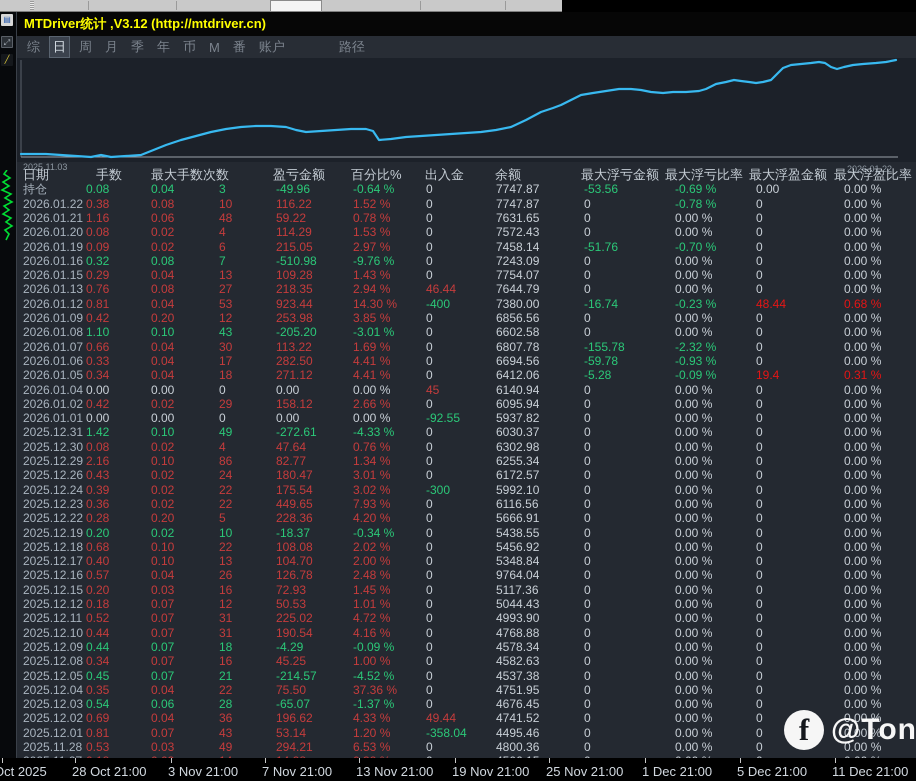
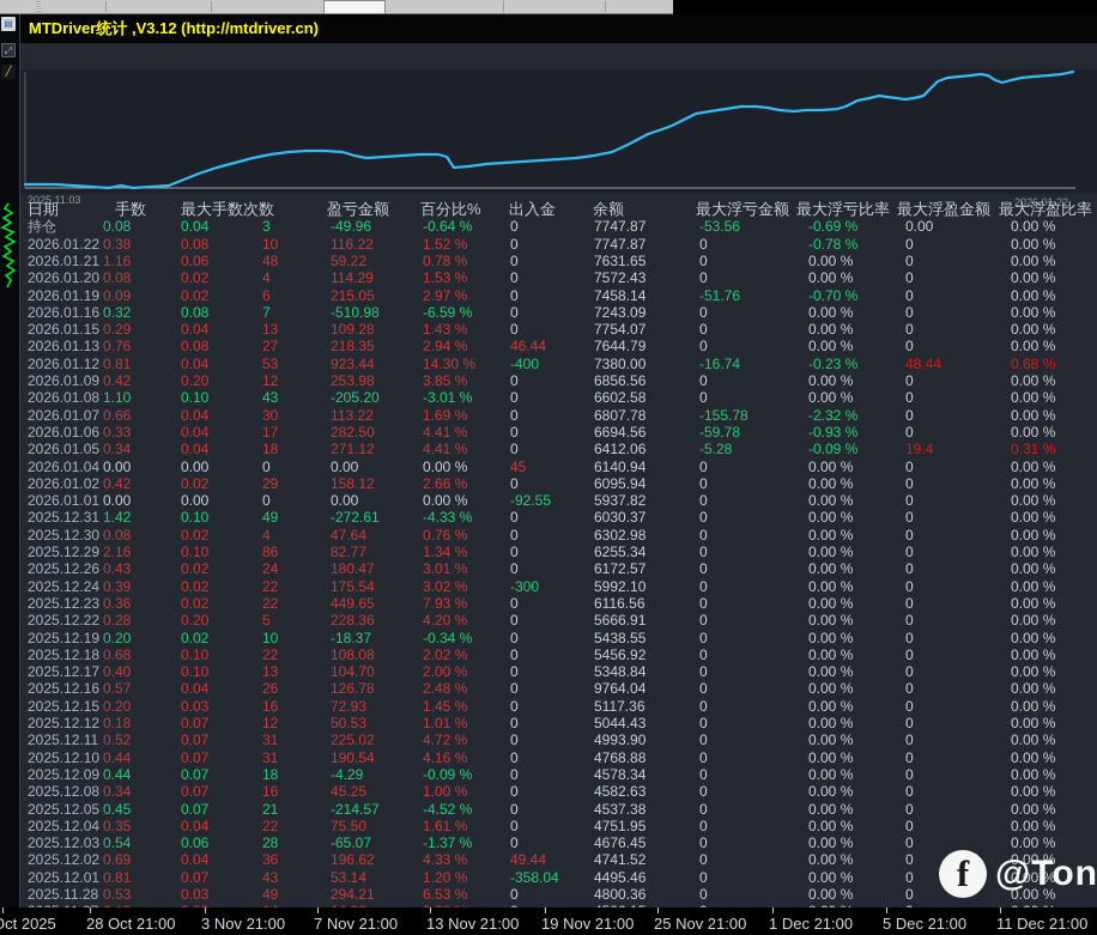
  ▤
  ⤢
  ╱
  MTDriver统计 ,V3.12 (http://mtdriver.cn)
- 综
- 日
- 周
- 月
- 季
- 年
- 币
- M
- 番
- 账户
- 路径
  2025.11.03
  2026.01.22
  日期
  手数
  最大手数次数
  盈亏金额
  百分比%
  出入金
  余额
  最大浮亏金额
  最大浮亏比率
  最大浮盈金额
  最大浮盈比率
  持仓
  0.08
  0.04
  3
  -49.96
  -0.64 %
  0
  7747.87
  -53.56
  -0.69 %
  0.00
  0.00 %
  2026.01.22
  0.38
  0.08
  10
  116.22
  1.52 %
  0
  7747.87
  0
  -0.78 %
  0
  0.00 %
  2026.01.21
  1.16
  0.06
  48
  59.22
  0.78 %
  0
  7631.65
  0
  0.00 %
  0
  0.00 %
  2026.01.20
  0.08
  0.02
  4
  114.29
  1.53 %
  0
  7572.43
  0
  0.00 %
  0
  0.00 %
  2026.01.19
  0.09
  0.02
  6
  215.05
  2.97 %
  0
  7458.14
  -51.76
  -0.70 %
  0
  0.00 %
  2026.01.16
  0.32
  0.08
  7
  -510.98
- -9.76 %
+ -6.59 %
  0
  7243.09
  0
  0.00 %
  0
  0.00 %
  2026.01.15
  0.29
  0.04
  13
  109.28
  1.43 %
  0
  7754.07
  0
  0.00 %
  0
  0.00 %
  2026.01.13
  0.76
  0.08
  27
  218.35
  2.94 %
  46.44
  7644.79
  0
  0.00 %
  0
  0.00 %
  2026.01.12
  0.81
  0.04
  53
  923.44
  14.30 %
  -400
  7380.00
  -16.74
  -0.23 %
  48.44
  0.68 %
  2026.01.09
  0.42
  0.20
  12
  253.98
  3.85 %
  0
  6856.56
  0
  0.00 %
  0
  0.00 %
  2026.01.08
  1.10
  0.10
  43
  -205.20
  -3.01 %
  0
  6602.58
  0
  0.00 %
  0
  0.00 %
  2026.01.07
  0.66
  0.04
  30
  113.22
  1.69 %
  0
  6807.78
  -155.78
  -2.32 %
  0
  0.00 %
  2026.01.06
  0.33
  0.04
  17
  282.50
  4.41 %
  0
  6694.56
  -59.78
  -0.93 %
  0
  0.00 %
  2026.01.05
  0.34
  0.04
  18
  271.12
  4.41 %
  0
  6412.06
  -5.28
  -0.09 %
  19.4
  0.31 %
  2026.01.04
  0.00
  0.00
  0
  0.00
  0.00 %
  45
  6140.94
  0
  0.00 %
  0
  0.00 %
  2026.01.02
  0.42
  0.02
  29
  158.12
  2.66 %
  0
  6095.94
  0
  0.00 %
  0
  0.00 %
  2026.01.01
  0.00
  0.00
  0
  0.00
  0.00 %
  -92.55
  5937.82
  0
  0.00 %
  0
  0.00 %
  2025.12.31
  1.42
  0.10
  49
  -272.61
  -4.33 %
  0
  6030.37
  0
  0.00 %
  0
  0.00 %
  2025.12.30
  0.08
  0.02
  4
  47.64
  0.76 %
  0
  6302.98
  0
  0.00 %
  0
  0.00 %
  2025.12.29
  2.16
  0.10
  86
  82.77
  1.34 %
  0
  6255.34
  0
  0.00 %
  0
  0.00 %
  2025.12.26
  0.43
  0.02
  24
  180.47
  3.01 %
  0
  6172.57
  0
  0.00 %
  0
  0.00 %
  2025.12.24
  0.39
  0.02
  22
  175.54
  3.02 %
  -300
  5992.10
  0
  0.00 %
  0
  0.00 %
  2025.12.23
  0.36
  0.02
  22
  449.65
  7.93 %
  0
  6116.56
  0
  0.00 %
  0
  0.00 %
  2025.12.22
  0.28
  0.20
  5
  228.36
  4.20 %
  0
  5666.91
  0
  0.00 %
  0
  0.00 %
  2025.12.19
  0.20
  0.02
  10
  -18.37
  -0.34 %
  0
  5438.55
  0
  0.00 %
  0
  0.00 %
  2025.12.18
  0.68
  0.10
  22
  108.08
  2.02 %
  0
  5456.92
  0
  0.00 %
  0
  0.00 %
  2025.12.17
  0.40
  0.10
  13
  104.70
  2.00 %
  0
  5348.84
  0
  0.00 %
  0
  0.00 %
  2025.12.16
  0.57
  0.04
  26
  126.78
  2.48 %
  0
  9764.04
  0
  0.00 %
  0
  0.00 %
  2025.12.15
  0.20
  0.03
  16
  72.93
  1.45 %
  0
  5117.36
  0
  0.00 %
  0
  0.00 %
  2025.12.12
  0.18
  0.07
  12
  50.53
  1.01 %
  0
  5044.43
  0
  0.00 %
  0
  0.00 %
  2025.12.11
  0.52
  0.07
  31
  225.02
  4.72 %
  0
  4993.90
  0
  0.00 %
  0
  0.00 %
  2025.12.10
  0.44
  0.07
  31
  190.54
  4.16 %
  0
  4768.88
  0
  0.00 %
  0
  0.00 %
  2025.12.09
  0.44
  0.07
  18
  -4.29
  -0.09 %
  0
  4578.34
  0
  0.00 %
  0
  0.00 %
  2025.12.08
  0.34
  0.07
  16
  45.25
  1.00 %
  0
  4582.63
  0
  0.00 %
  0
  0.00 %
  2025.12.05
  0.45
  0.07
  21
  -214.57
  -4.52 %
  0
  4537.38
  0
  0.00 %
  0
  0.00 %
  2025.12.04
  0.35
  0.04
  22
  75.50
- 37.36 %
+ 1.61 %
  0
  4751.95
  0
  0.00 %
  0
  0.00 %
  2025.12.03
  0.54
  0.06
  28
  -65.07
  -1.37 %
  0
  4676.45
  0
  0.00 %
  0
  0.00 %
  2025.12.02
  0.69
  0.04
  36
  196.62
  4.33 %
  49.44
  4741.52
  0
  0.00 %
  0
  0.00 %
  2025.12.01
  0.81
  0.07
  43
  53.14
  1.20 %
  -358.04
  4495.46
  0
  0.00 %
  0
  0.00 %
  2025.11.28
  0.53
  0.03
  49
  294.21
  6.53 %
  0
  4800.36
  0
  0.00 %
  0
  0.00 %
  ct 2025
  28 Oct 21:00
  3 Nov 21:00
  7 Nov 21:00
  13 Nov 21:00
  19 Nov 21:00
  25 Nov 21:00
  1 Dec 21:00
  5 Dec 21:00
  11 Dec 21:00
  f
  @Ton
